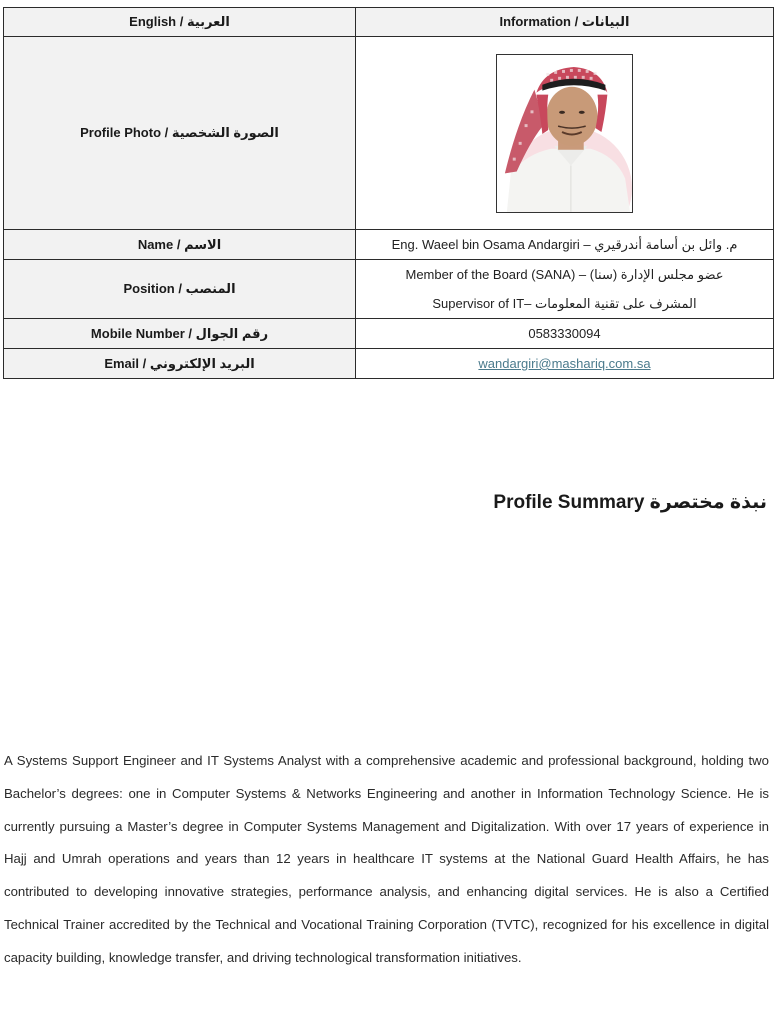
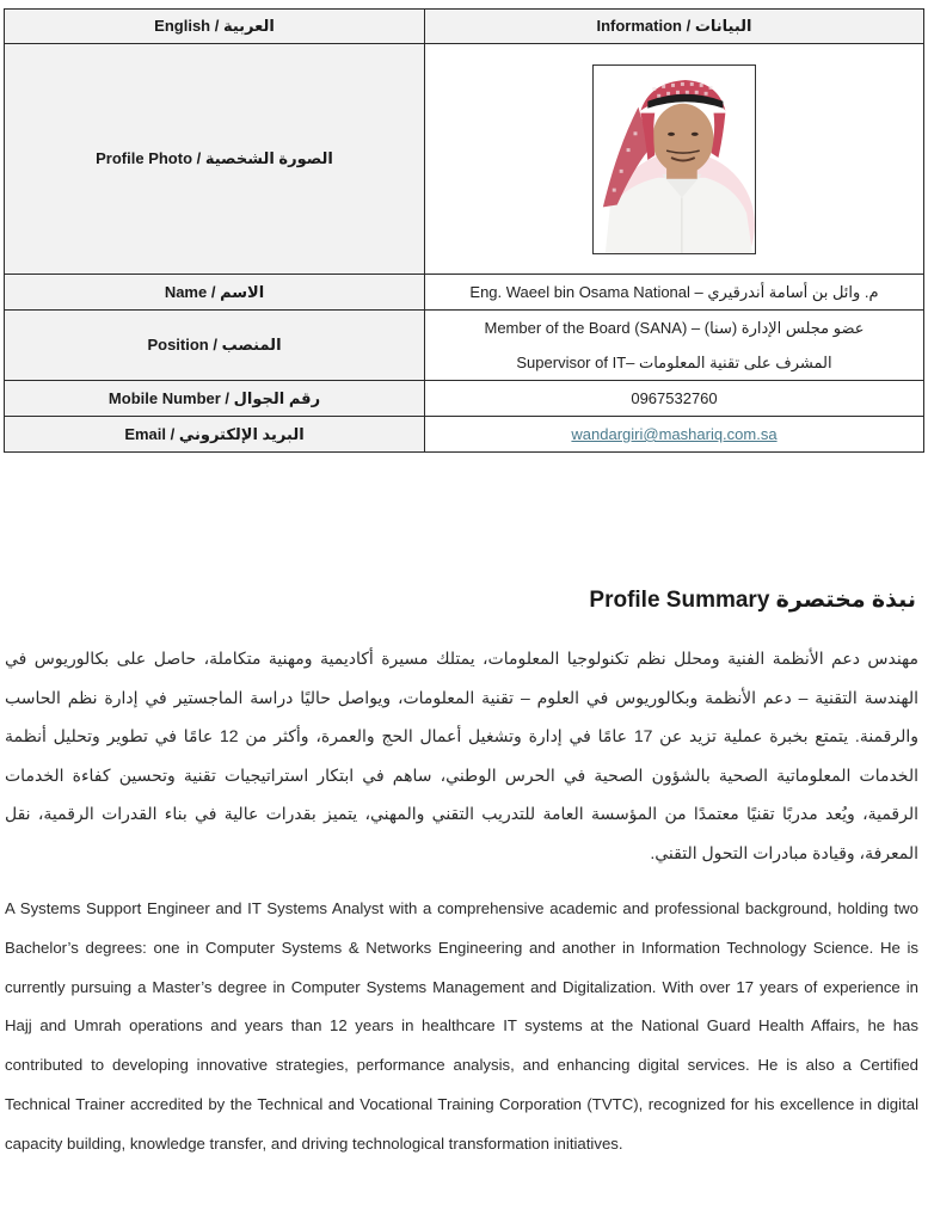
  English / العربية	Information / البيانات
  Profile Photo / الصورة الشخصية
- Name / الاسم	م. وائل بن أسامة أندرقيري – Eng. Waeel bin Osama Andargiri
+ Name / الاسم	م. وائل بن أسامة أندرقيري – Eng. Waeel bin Osama National
  Position / المنصب	عضو مجلس الإدارة (سنا) – Member of the Board (SANA) المشرف على تقنية المعلومات –Supervisor of IT
- Mobile Number / رقم الجوال	0583330094
+ Mobile Number / رقم الجوال	0967532760
  Email / البريد الإلكتروني	wandargiri@mashariq.com.sa
  نبذة مختصرة Profile Summary
+ مهندس دعم الأنظمة الفنية ومحلل نظم تكنولوجيا المعلومات، يمتلك مسيرة أكاديمية ومهنية متكاملة، حاصل على بكالوريوس في الهندسة التقنية – دعم الأنظمة وبكالوريوس في العلوم – تقنية المعلومات، ويواصل حاليًا دراسة الماجستير في إدارة نظم الحاسب والرقمنة. يتمتع بخبرة عملية تزيد عن 17 عامًا في إدارة وتشغيل أعمال الحج والعمرة، وأكثر من 12 عامًا في تطوير وتحليل أنظمة الخدمات المعلوماتية الصحية بالشؤون الصحية في الحرس الوطني، ساهم في ابتكار استراتيجيات تقنية وتحسين كفاءة الخدمات الرقمية، ويُعد مدربًا تقنيًا معتمدًا من المؤسسة العامة للتدريب التقني والمهني، يتميز بقدرات عالية في بناء القدرات الرقمية، نقل المعرفة، وقيادة مبادرات التحول التقني.
  A Systems Support Engineer and IT Systems Analyst with a comprehensive academic and professional background, holding two Bachelor’s degrees: one in Computer Systems & Networks Engineering and another in Information Technology Science. He is currently pursuing a Master’s degree in Computer Systems Management and Digitalization. With over 17 years of experience in Hajj and Umrah operations and years than 12 years in healthcare IT systems at the National Guard Health Affairs, he has contributed to developing innovative strategies, performance analysis, and enhancing digital services. He is also a Certified Technical Trainer accredited by the Technical and Vocational Training Corporation (TVTC), recognized for his excellence in digital capacity building, knowledge transfer, and driving technological transformation initiatives.
